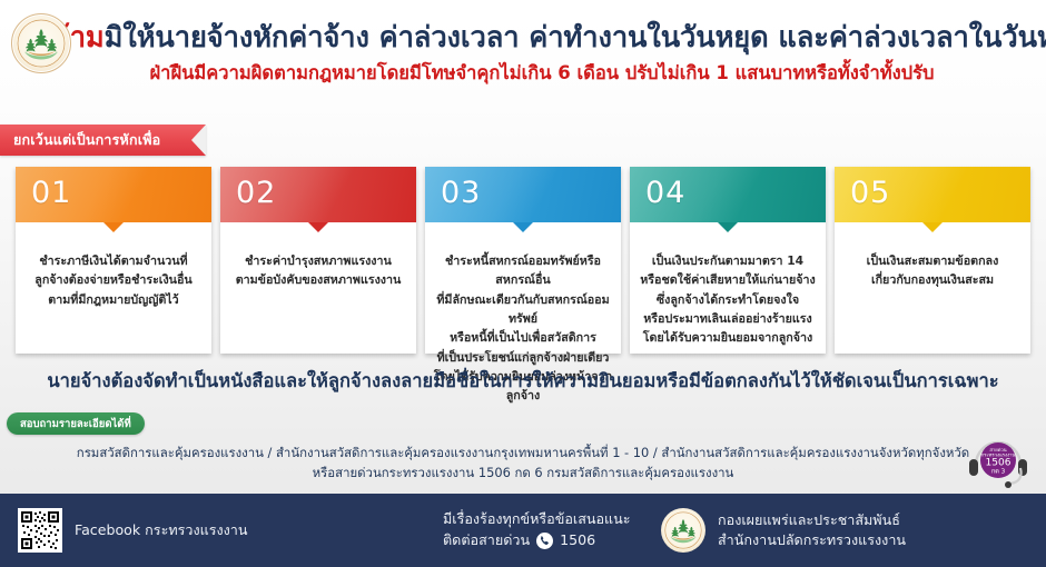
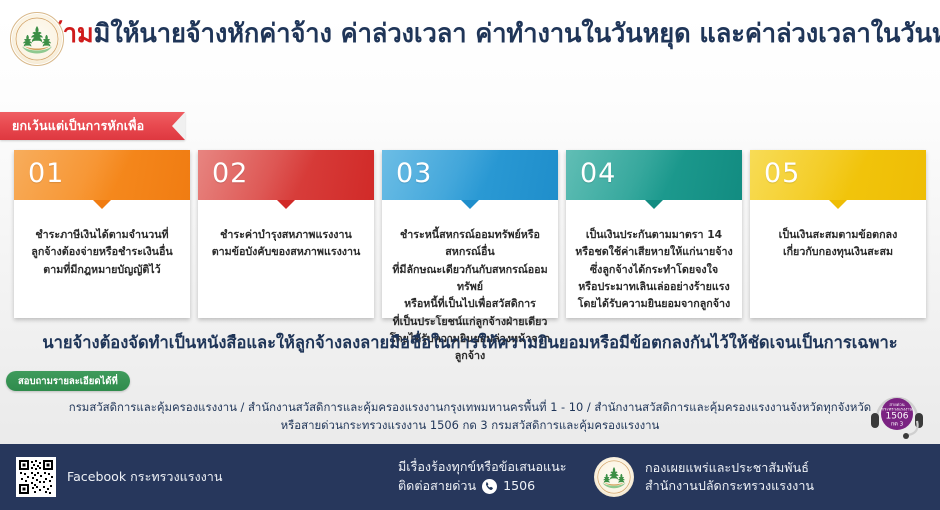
  ามมิให้นายจ้างหักค่าจ้าง ค่าล่วงเวลา ค่าทำงานในวันหยุด และค่าล่วงเวลาในวัน
- ฝ่าฝืนมีความผิดตามกฎหมายโดยมีโทษจำคุกไม่เกิน 6 เดือน ปรับไม่เกิน 1 แสนบาทหรือทั้งจำทั้งปรับ
  ยกเว้นแต่เป็นการหักเพื่อ
  01
  ชำระภาษีเงินได้ตามจำนวนที่
  ลูกจ้างต้องจ่ายหรือชำระเงินอื่น
  ตามที่มีกฎหมายบัญญัติไว้
  02
  ชำระค่าบำรุงสหภาพแรงงาน
  ตามข้อบังคับของสหภาพแรงงาน
  03
  ชำระหนี้สหกรณ์ออมทรัพย์หรือสหกรณ์อื่น
  ที่มีลักษณะเดียวกันกับสหกรณ์ออมทรัพย์
  หรือหนี้ที่เป็นไปเพื่อสวัสดิการ
  ที่เป็นประโยชน์แก่ลูกจ้างฝ่ายเดียว
  โดยได้รับความยินยอมล่วงหน้าจากลูกจ้าง
  04
  เป็นเงินประกันตามมาตรา 14
  หรือชดใช้ค่าเสียหายให้แก่นายจ้าง
  ซึ่งลูกจ้างได้กระทำโดยจงใจ
  หรือประมาทเลินเล่ออย่างร้ายแรง
  โดยได้รับความยินยอมจากลูกจ้าง
  05
  เป็นเงินสะสมตามข้อตกลง
  เกี่ยวกับกองทุนเงินสะสม
  นายจ้างต้องจัดทำเป็นหนังสือและให้ลูกจ้างลงลายมือชื่อในการให้ความยินยอมหรือมีข้อตกลงกันไว้ให้ชัดเจนเป็นการเฉพาะ
  สอบถามรายละเอียดได้ที่
  กรมสวัสดิการและคุ้มครองแรงงาน / สำนักงานสวัสดิการและคุ้มครองแรงงานกรุงเทพมหานครพื้นที่ 1 - 10 / สำนักงานสวัสดิการและคุ้มครองแรงงานจังหวัดทุกจังหวัด
- หรือสายด่วนกระทรวงแรงงาน 1506 กด 6 กรมสวัสดิการและคุ้มครองแรงงาน
+ หรือสายด่วนกระทรวงแรงงาน 1506 กด 3 กรมสวัสดิการและคุ้มครองแรงงาน
  1506
  Facebook กระทรวงแรงงาน
  มีเรื่องร้องทุกข์หรือข้อเสนอแนะ
  ติดต่อสายด่วน
  1506
  กองเผยแพร่และประชาสัมพันธ์
  สำนักงานปลัดกระทรวงแรงงาน
